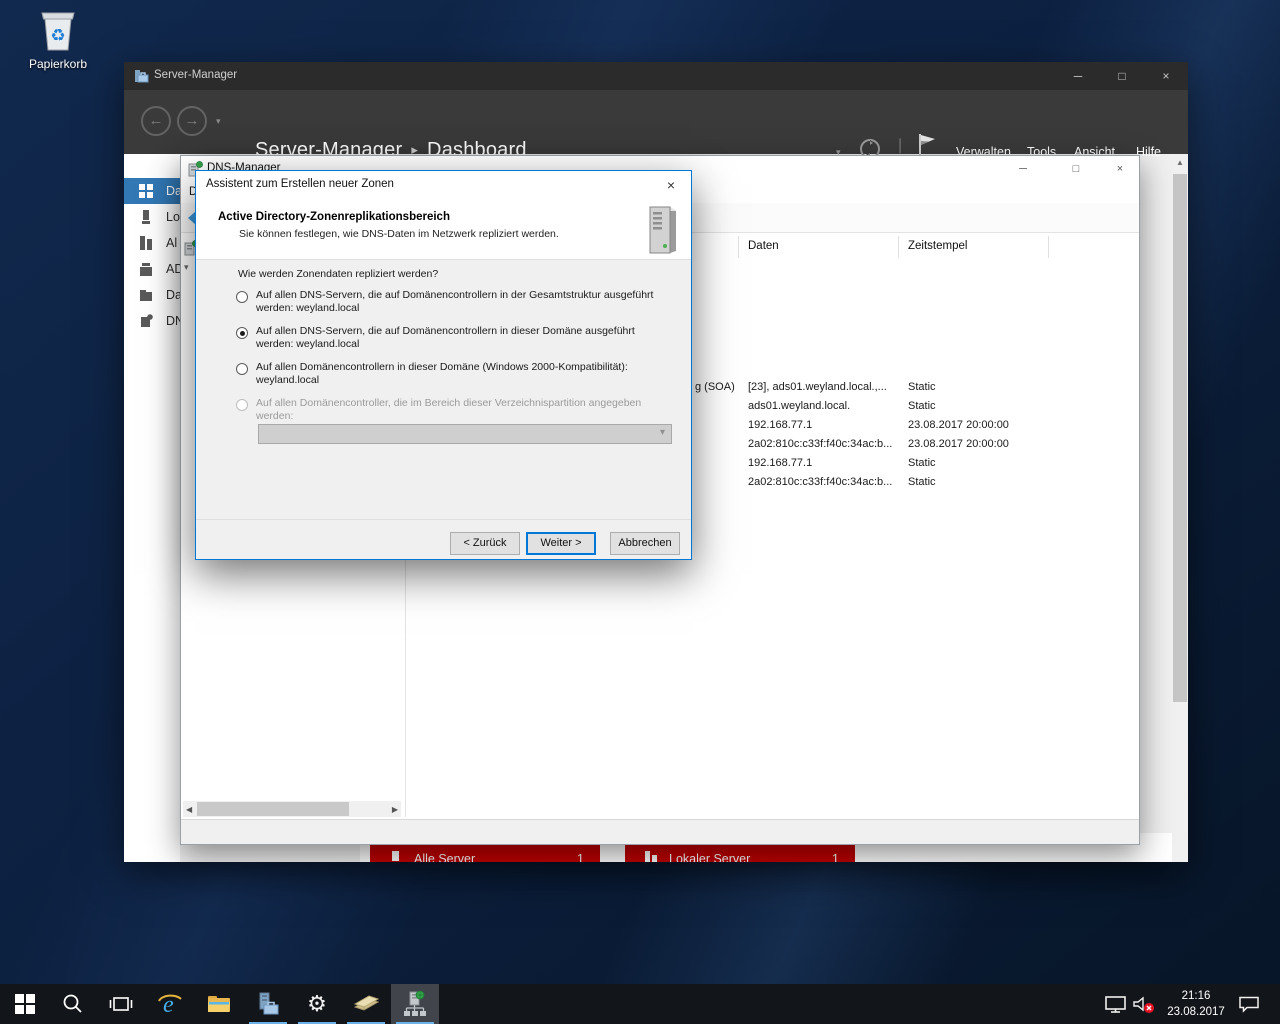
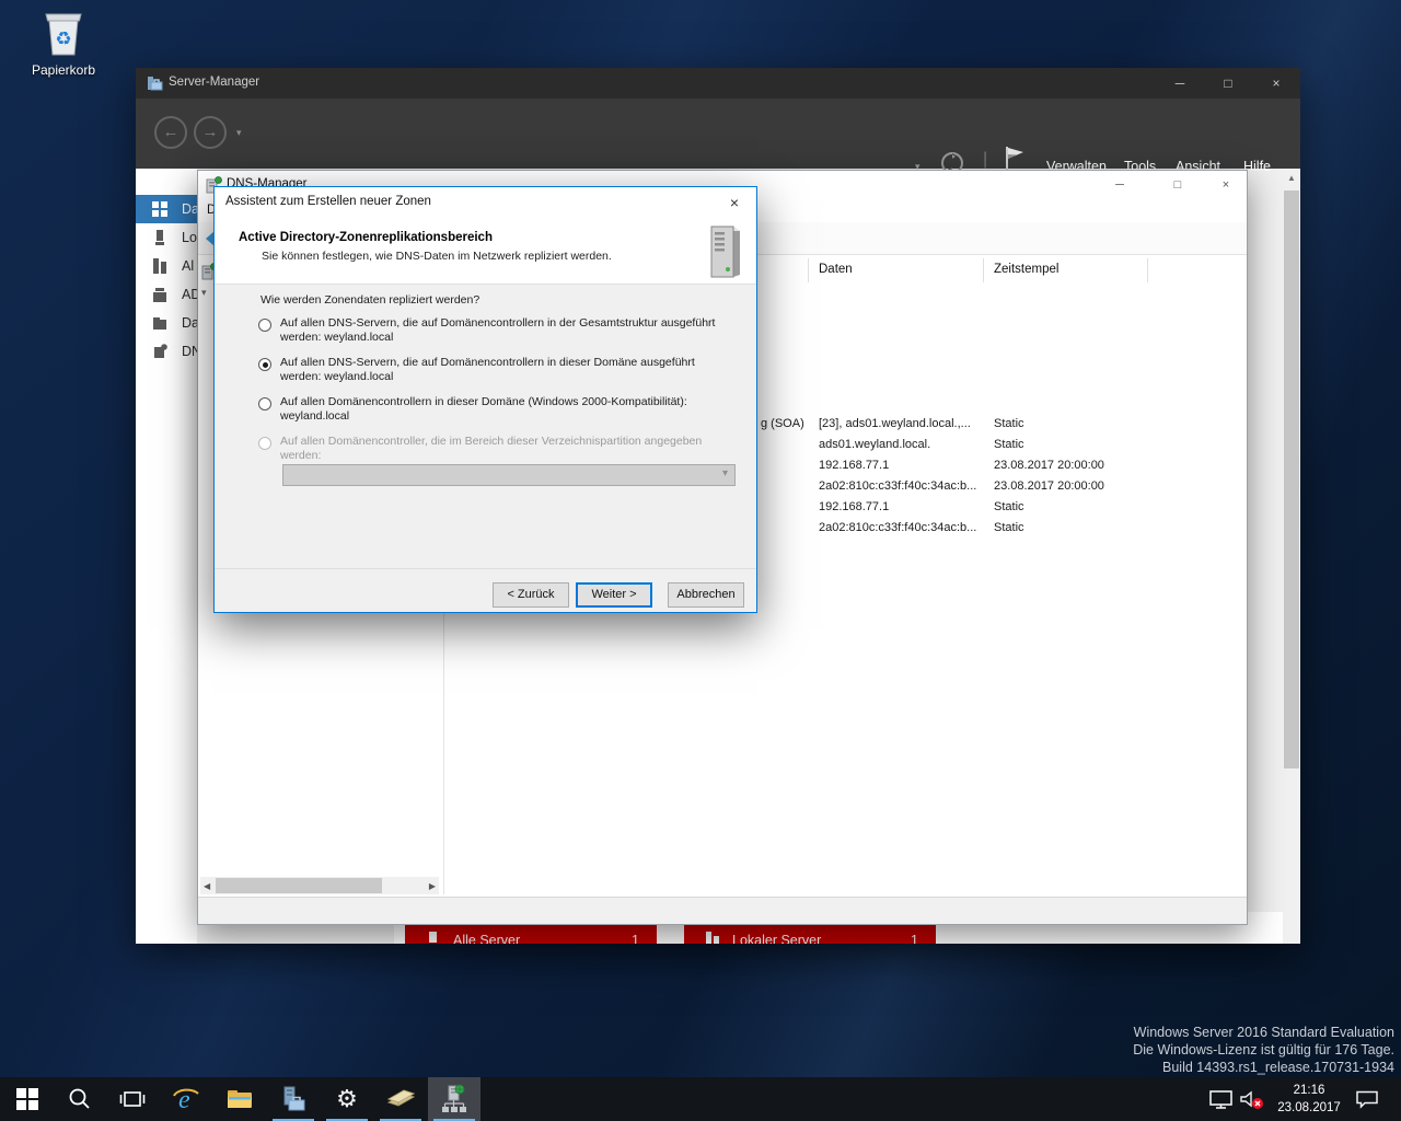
  ♻
  Papierkorb
+ Windows Server 2016 Standard Evaluation
+ Die Windows-Lizenz ist gültig für 176 Tage.
+ Build 14393.rs1_release.170731-1934
  Server-Manager
  ─
  □
  ×
  ←
  →
  ▾
- Server-Manager ▸ Dashboard
  ▾
  |
  Verwalten
  Tools
  Ansicht
  Hilfe
  Da
  Lo
  Al
  AD
  Da
  ▲
  Alle Server
  1
  Lokaler Server
  1
  DNS-Manager
  ─
  □
  ×
  D
  ▾
  Daten
  Zeitstempel
  g (SOA)
  [23], ads01.weyland.local.,...
  Static
  ads01.weyland.local.
  Static
  192.168.77.1
  23.08.2017 20:00:00
  2a02:810c:c33f:f40c:34ac:b...
  23.08.2017 20:00:00
  192.168.77.1
  Static
  2a02:810c:c33f:f40c:34ac:b...
  Static
  ◀
  ▶
  Assistent zum Erstellen neuer Zonen
  ×
  Active Directory-Zonenreplikationsbereich
  Sie können festlegen, wie DNS-Daten im Netzwerk repliziert werden.
  Wie werden Zonendaten repliziert werden?
  Auf allen DNS-Servern, die auf Domänencontrollern in der Gesamtstruktur ausgeführt
  werden: weyland.local
  Auf allen DNS-Servern, die auf Domänencontrollern in dieser Domäne ausgeführt
  werden: weyland.local
  Auf allen Domänencontrollern in dieser Domäne (Windows 2000-Kompatibilität):
  weyland.local
  Auf allen Domänencontroller, die im Bereich dieser Verzeichnispartition angegeben
  werden:
  ▾
  < Zurück
  Weiter >
  Abbrechen
  e
  ⚙
  21:16
  23.08.2017
